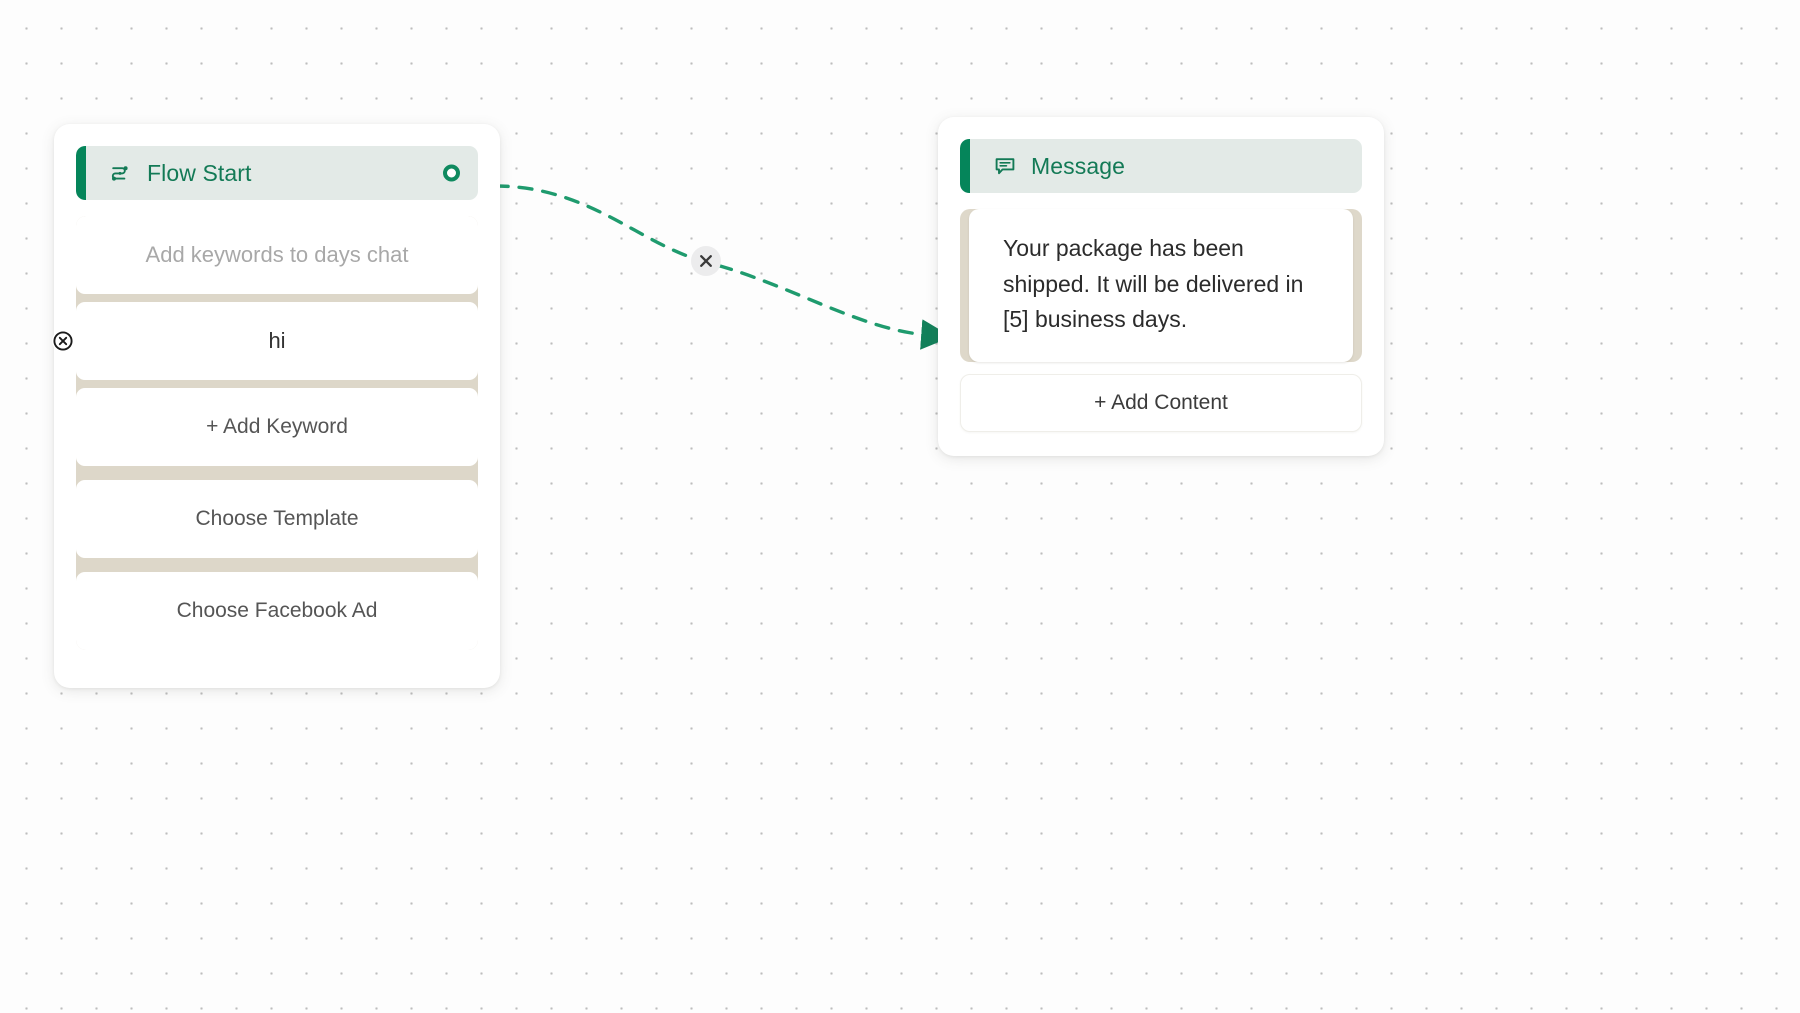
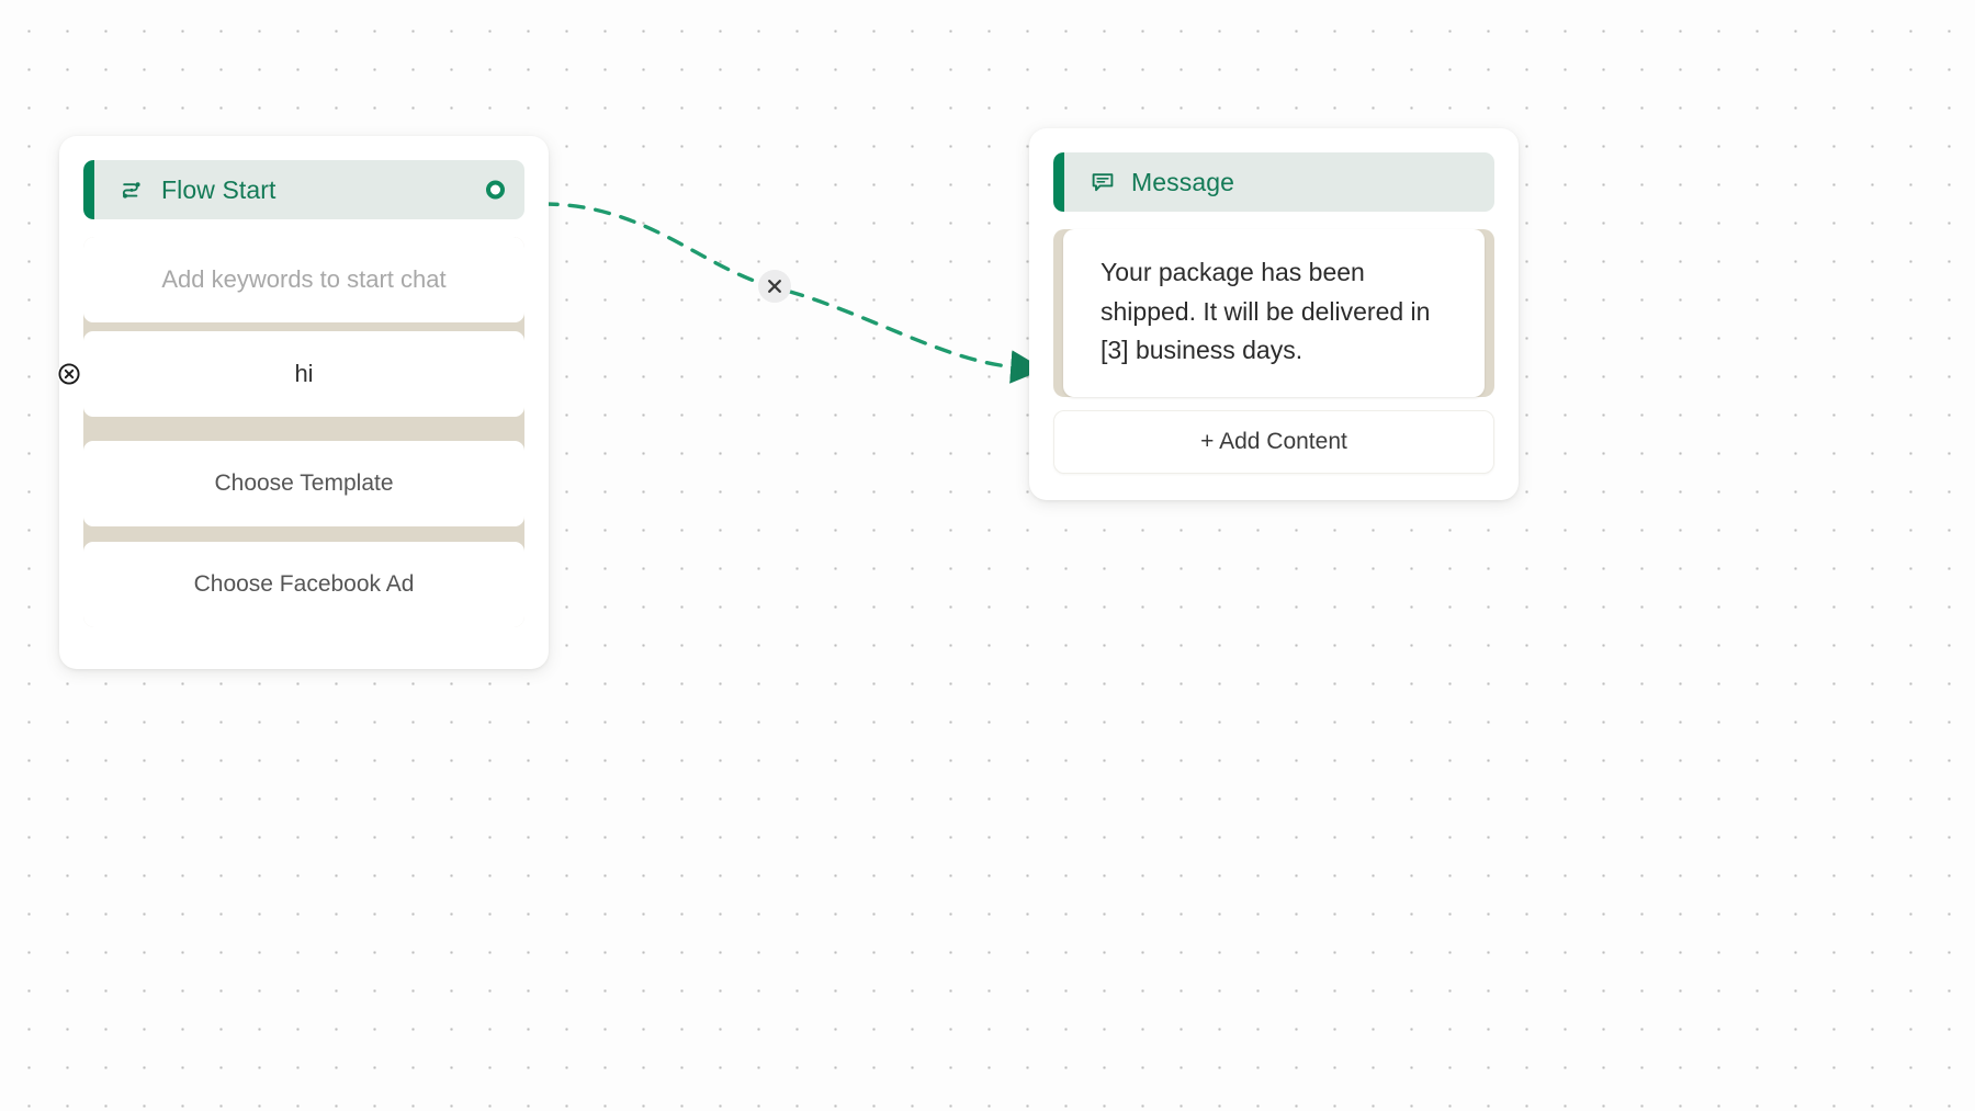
  Flow Start
- Add keywords to days chat
+ Add keywords to start chat
  hi
- + Add Keyword
  Choose Template
  Choose Facebook Ad
  Message
- Your package has been shipped. It will be delivered in [5] business days.
+ Your package has been shipped. It will be delivered in [3] business days.
  + Add Content
